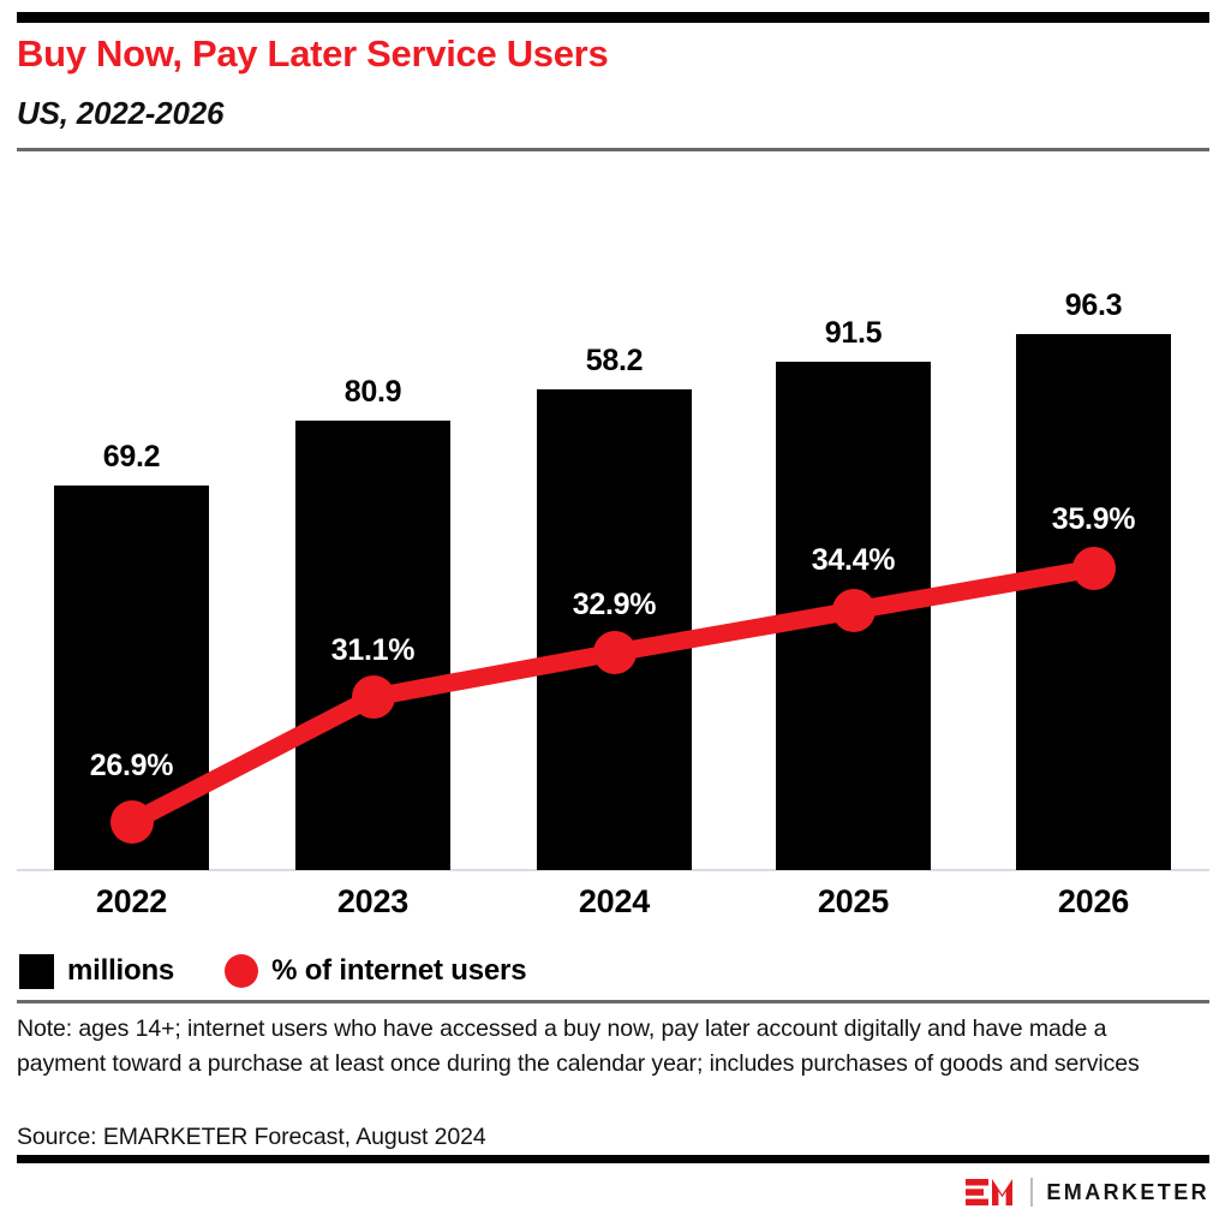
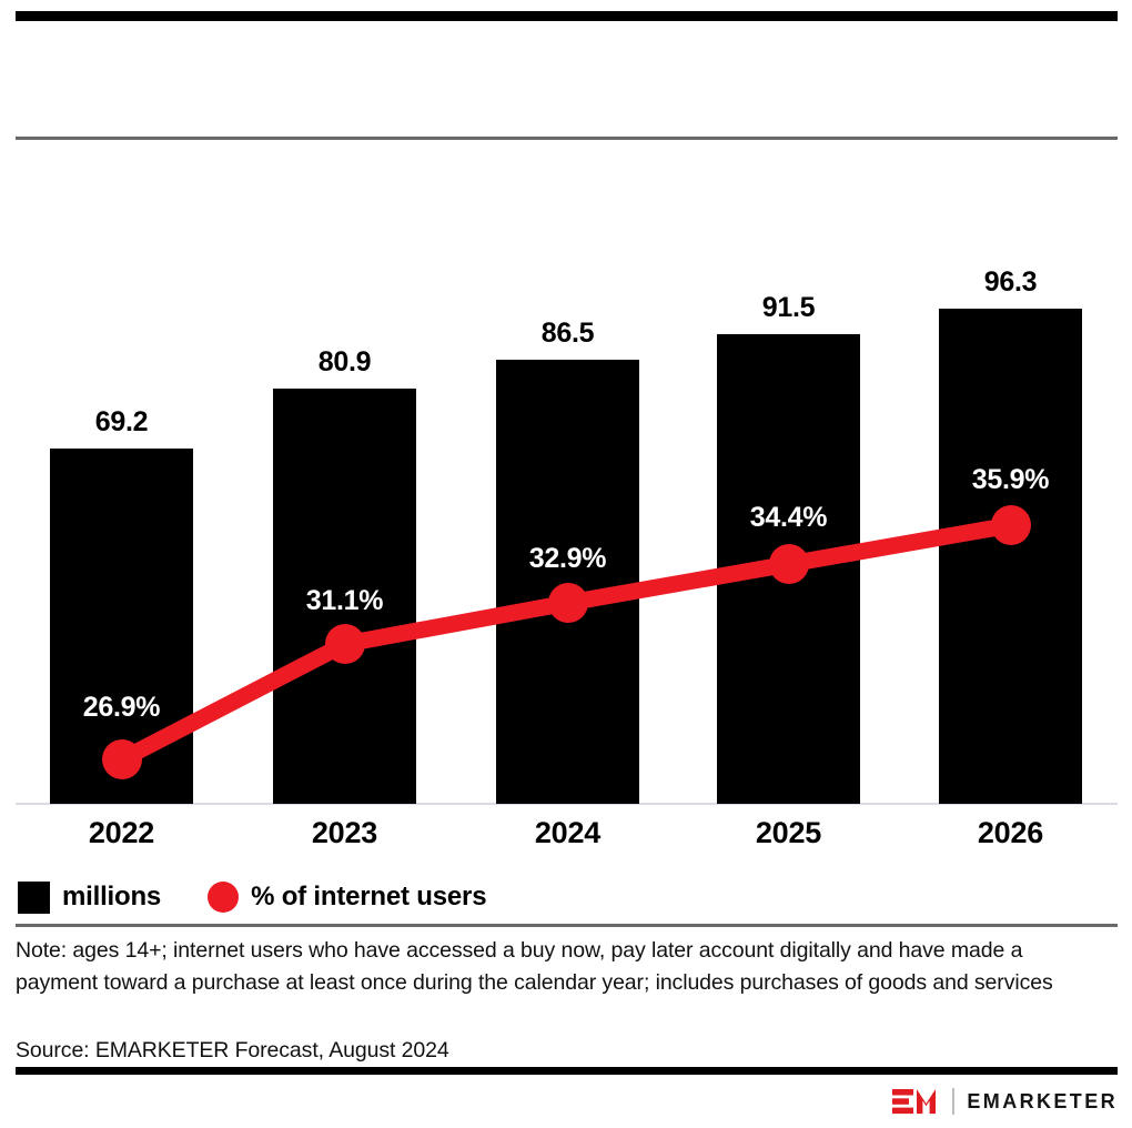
- Buy Now, Pay Later Service Users
- US, 2022-2026
  69.2
  80.9
- 58.2
+ 86.5
  91.5
  96.3
  26.9%
  31.1%
  32.9%
  34.4%
  35.9%
  2022
  2023
  2024
  2025
  2026
  millions
  % of internet users
  Note: ages 14+; internet users who have accessed a buy now, pay later account digitally and have made a payment toward a purchase at least once during the calendar year; includes purchases of goods and services
  Source: EMARKETER Forecast, August 2024
  EMARKETER
